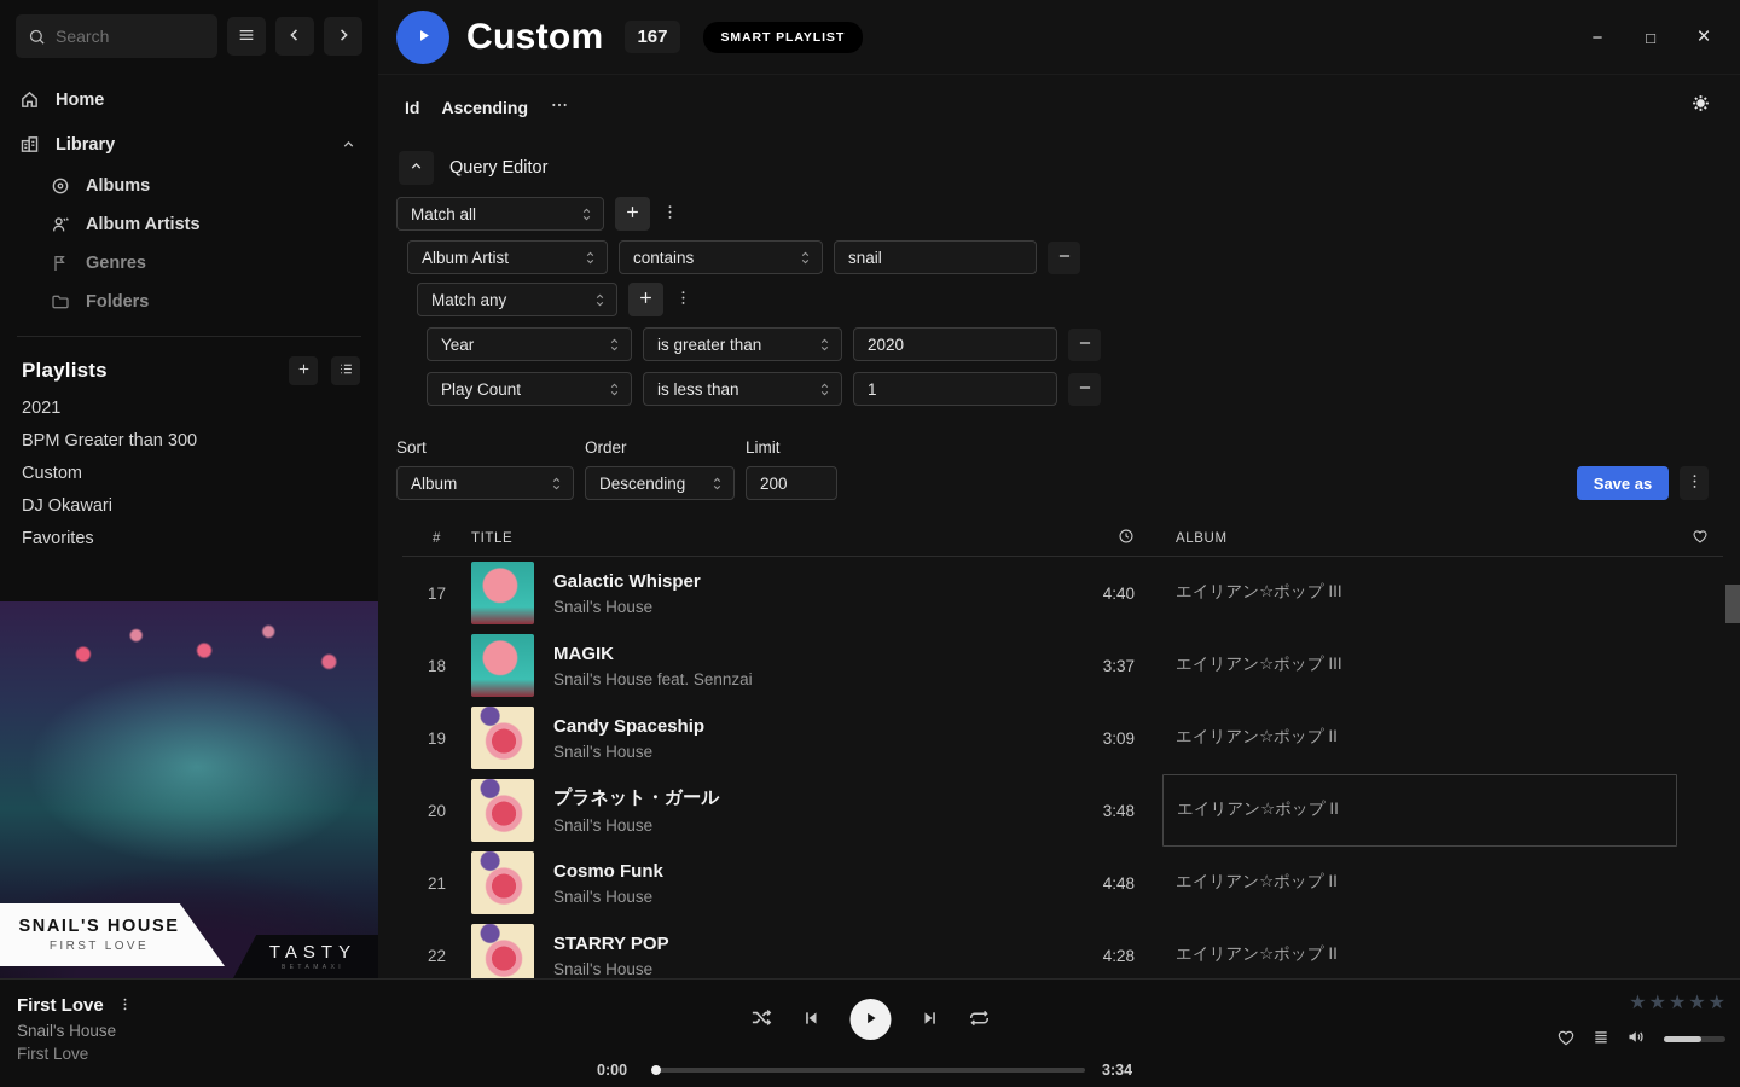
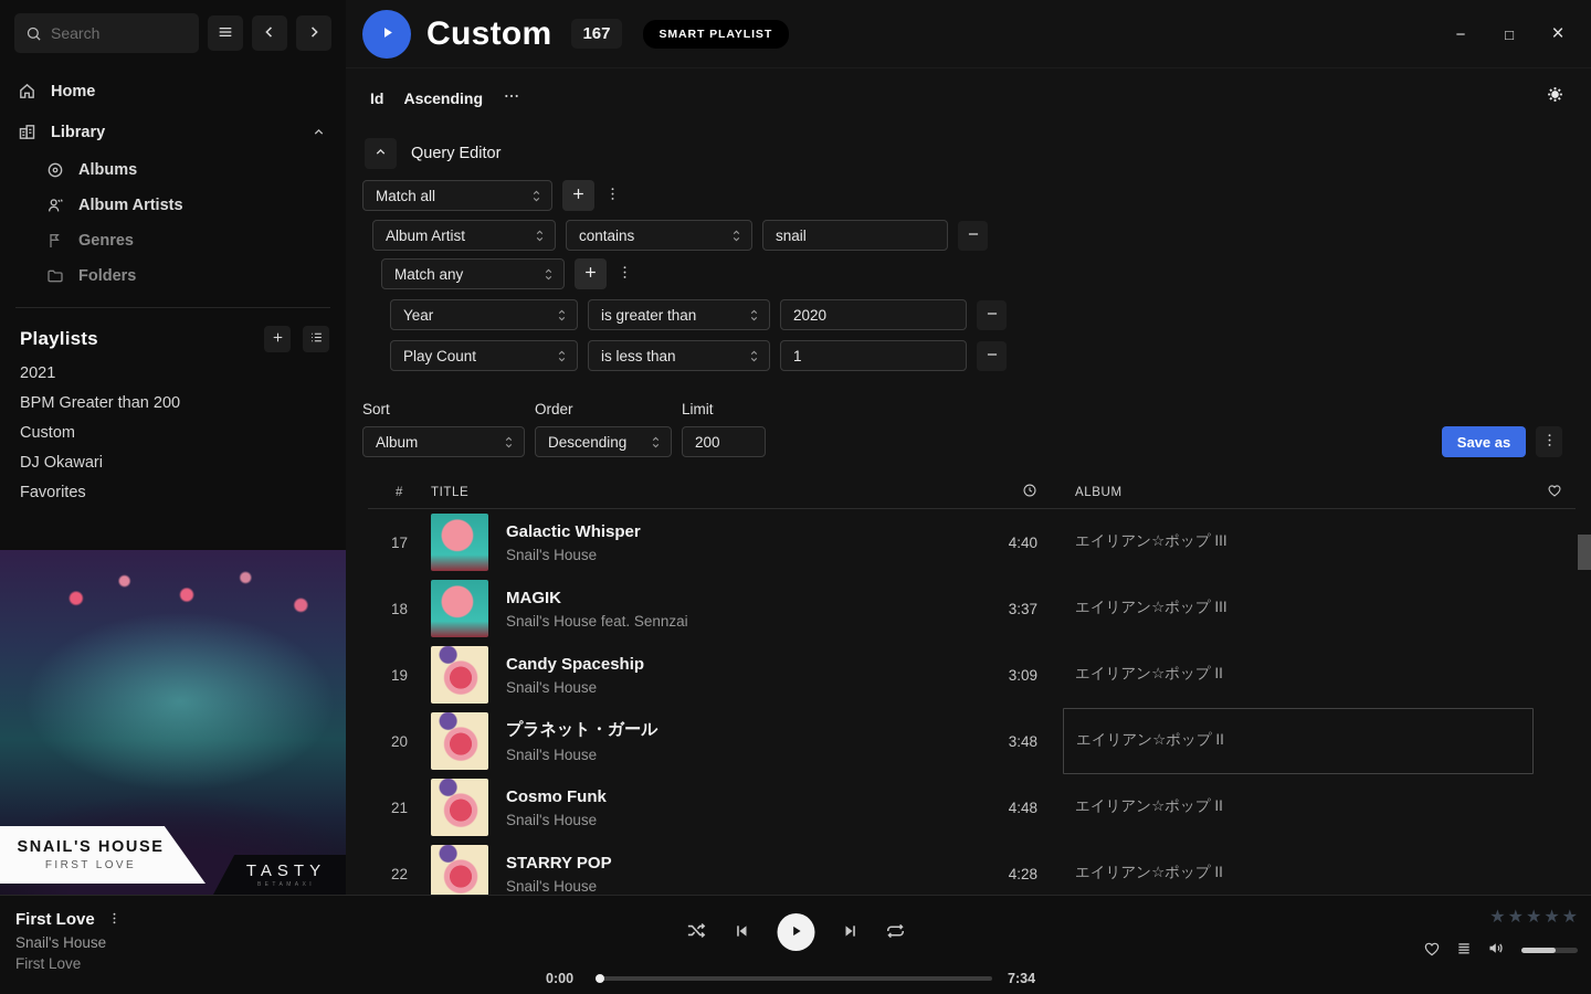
  Search
  Home
  Library
  Albums
  Album Artists
  Genres
  Folders
  Playlists
  2021
- BPM Greater than 300
+ BPM Greater than 200
  Custom
  DJ Okawari
  Favorites
  SNAIL'S HOUSE
  FIRST LOVE
  TASTY
  Custom
  167
  SMART PLAYLIST
  −
  □
  ×
  Id
  Ascending
  Query Editor
  Match all
  Album Artist
  contains
  snail
  Match any
  Year
  is greater than
  2020
  Play Count
  is less than
  1
  Sort
  Album
  Order
  Descending
  Limit
  200
  Save as
  #
  TITLE
  ALBUM
  17
  Galactic Whisper
  Snail's House
  4:40
  エイリアン☆ポップ III
  18
  MAGIK
  Snail's House feat. Sennzai
  3:37
  エイリアン☆ポップ III
  19
  Candy Spaceship
  Snail's House
  3:09
  エイリアン☆ポップ II
  20
  プラネット・ガール
  Snail's House
  3:48
  エイリアン☆ポップ II
  21
  Cosmo Funk
  Snail's House
  4:48
  エイリアン☆ポップ II
  22
  STARRY POP
  Snail's House
  4:28
  エイリアン☆ポップ II
  First Love
  Snail's House
  First Love
  0:00
- 3:34
+ 7:34
  ★
  ★
  ★
  ★
  ★
